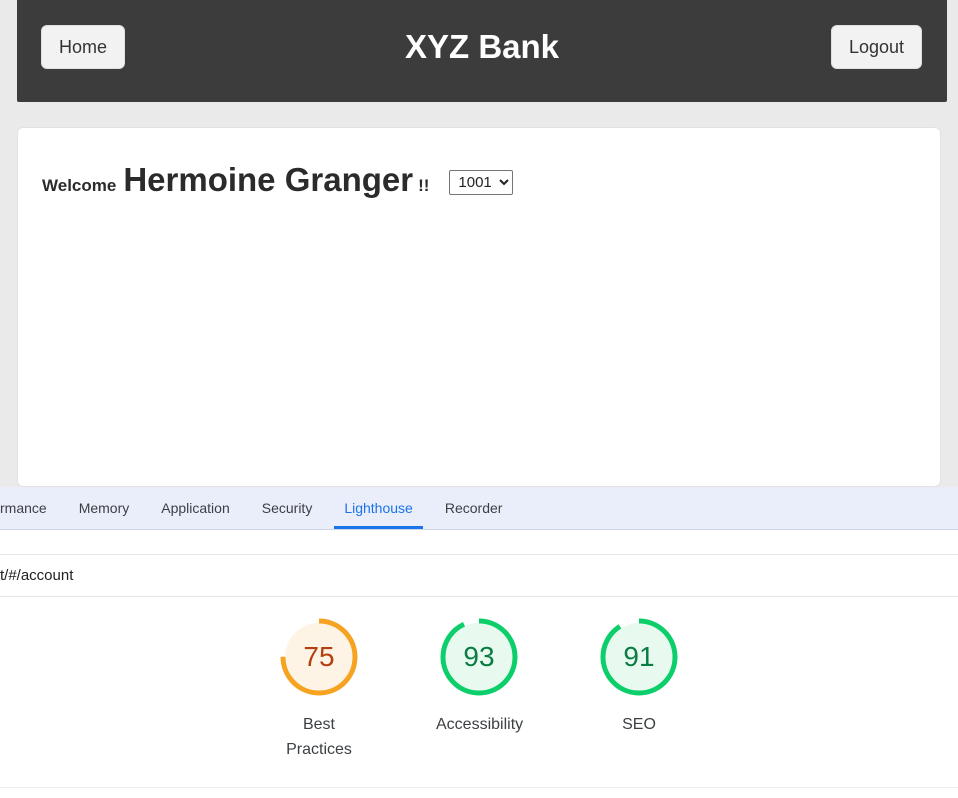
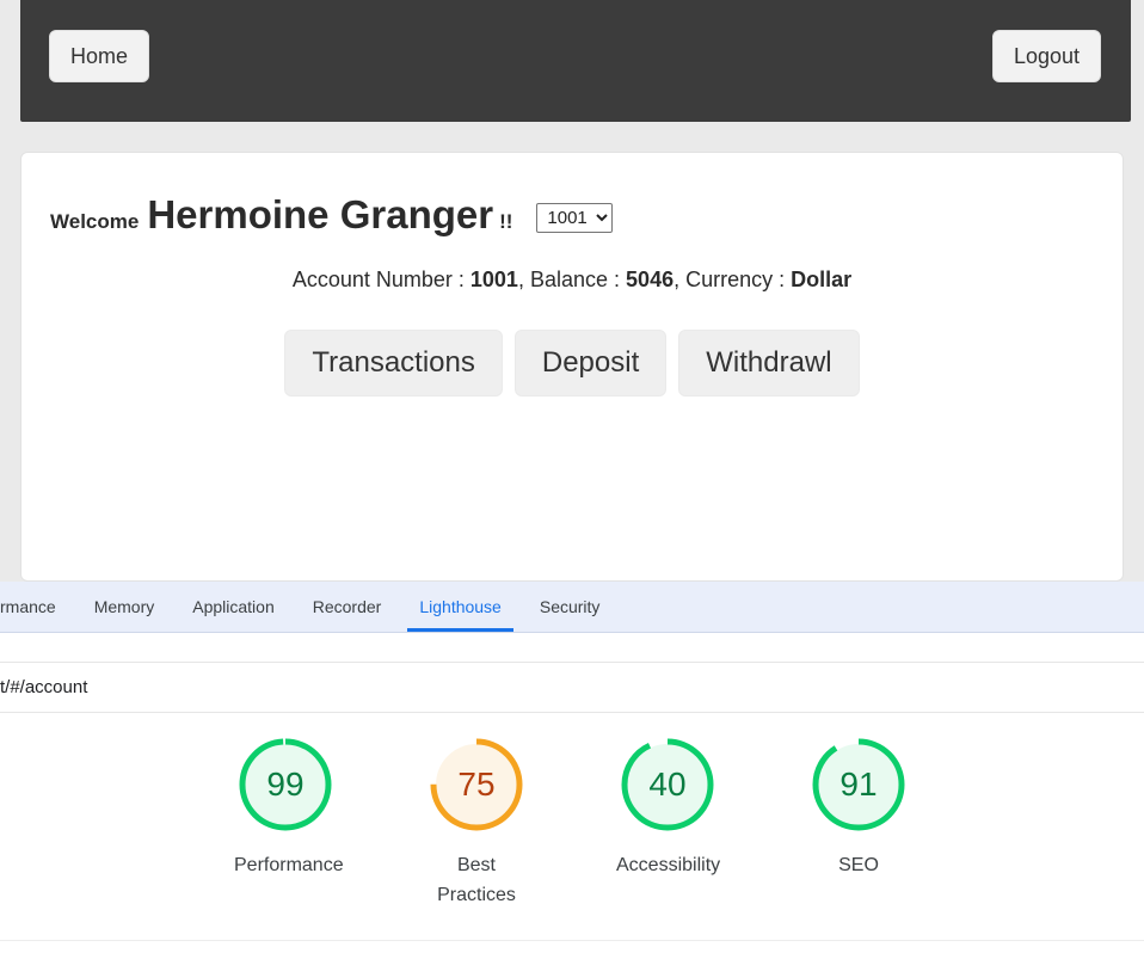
  Home
- XYZ Bank
  Logout
  Welcome
  Hermoine Granger
  !!
  1001
+ Account Number : 1001, Balance : 5046, Currency : Dollar
+ Transactions
+ Deposit
+ Withdrawl
  rmance
  Memory
  Application
- Security
+ Recorder
  Lighthouse
- Recorder
+ Security
  t/#/account
+ 99
+ Performance
  75
  Best Practices
- 93
+ 40
  Accessibility
  91
  SEO
